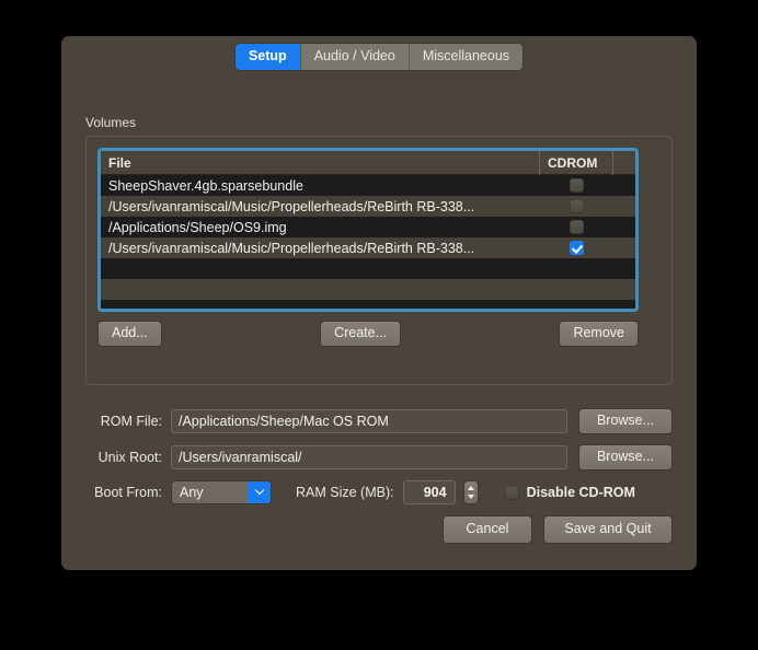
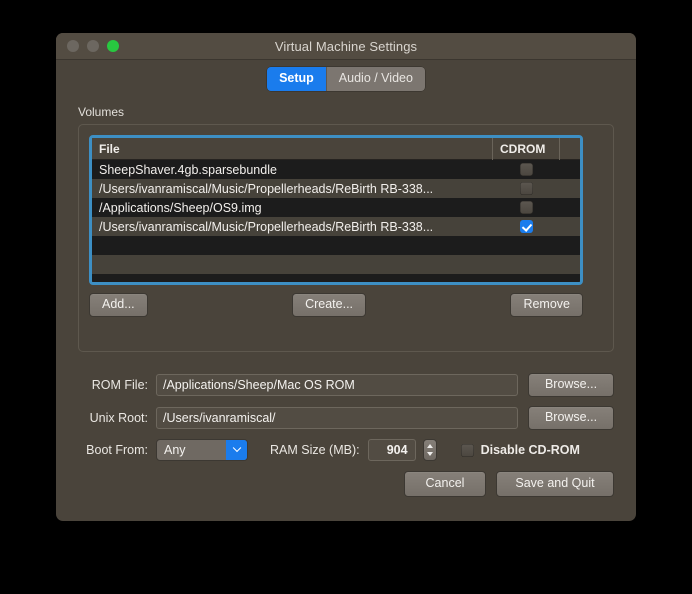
+ Virtual Machine Settings
  Setup
  Audio / Video
- Miscellaneous
  Volumes
  File
  CDROM
  SheepShaver.4gb.sparsebundle
  /Users/ivanramiscal/Music/Propellerheads/ReBirth RB-338...
  /Applications/Sheep/OS9.img
  /Users/ivanramiscal/Music/Propellerheads/ReBirth RB-338...
  Add...
  Create...
  Remove
  ROM File:
  /Applications/Sheep/Mac OS ROM
  Browse...
  Unix Root:
  /Users/ivanramiscal/
  Browse...
  Boot From:
  Any
  RAM Size (MB):
  904
  Disable CD-ROM
  Cancel
  Save and Quit
